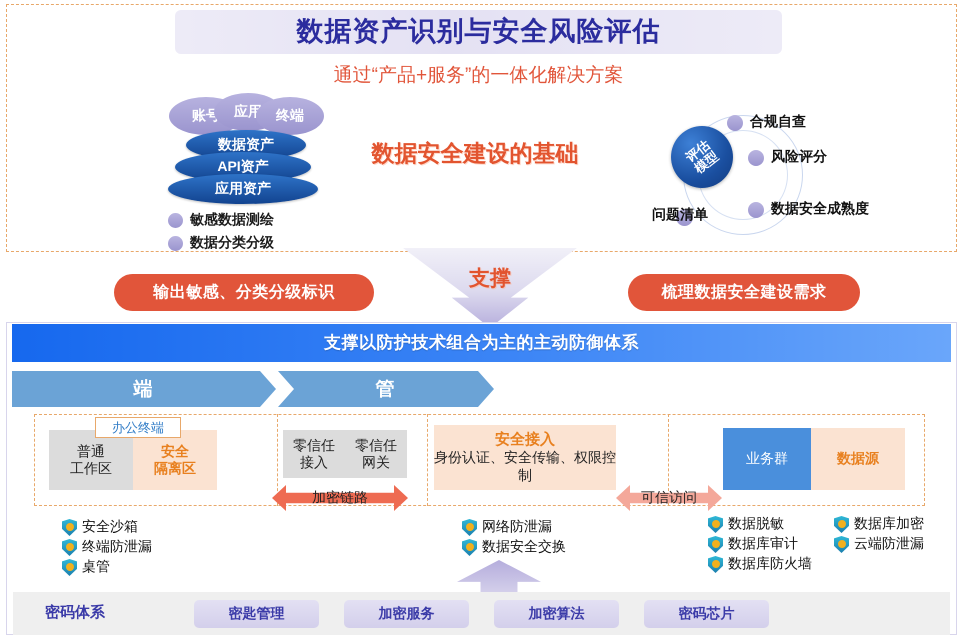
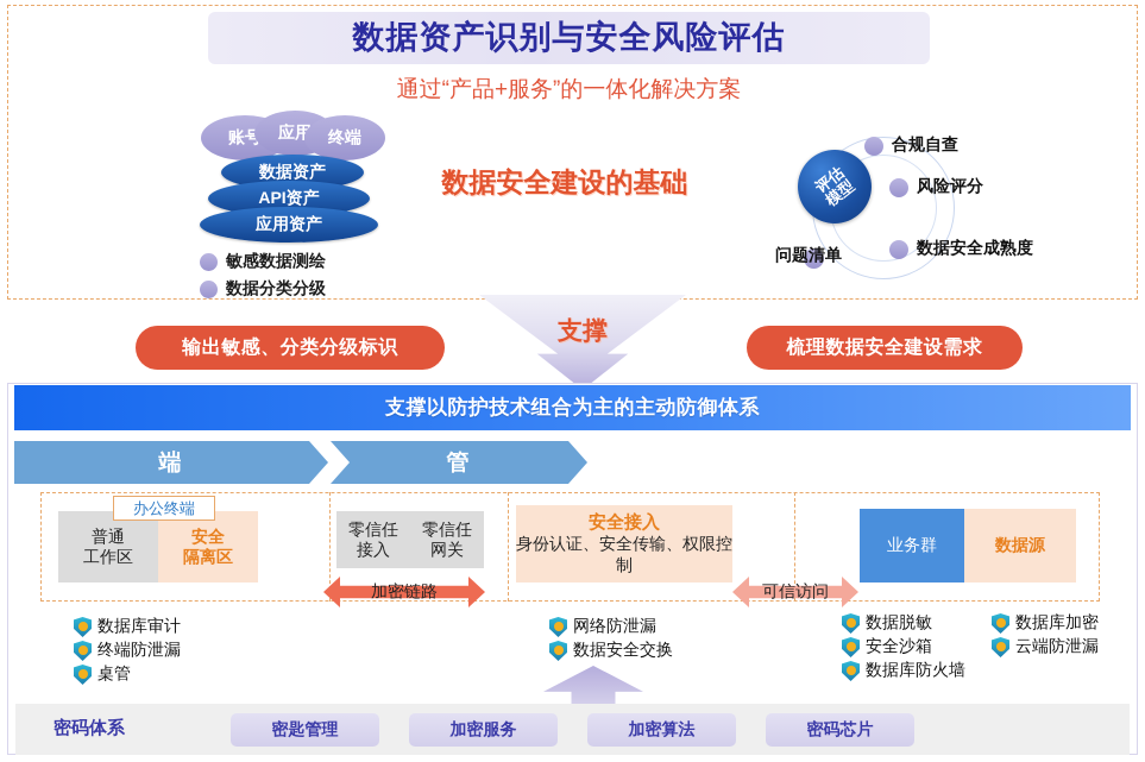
  数据资产识别与安全风险评估
  通过“产品+服务”的一体化解决方案
  账号
  应用
  终端
  数据资产
  API资产
  应用资产
  敏感数据测绘
  数据分类分级
  数据安全建设的基础
  合规自查
  风险评分
  数据安全成熟度
  问题清单
  支撑
  输出敏感、分类分级标识
  梳理数据安全建设需求
  支撑以防护技术组合为主的主动防御体系
  端
  管
  普通
  工作区
  安全
  隔离区
  办公终端
  零信任
  接入
  零信任
  网关
  安全接入
  身份认证、安全传输、权限控制
  业务群
  数据源
  加密链路
  可信访问
- 安全沙箱
+ 数据库审计
  终端防泄漏
  桌管
  网络防泄漏
  数据安全交换
  数据脱敏
- 数据库审计
+ 安全沙箱
  数据库防火墙
  数据库加密
  云端防泄漏
  密码体系
  密匙管理
  加密服务
  加密算法
  密码芯片
